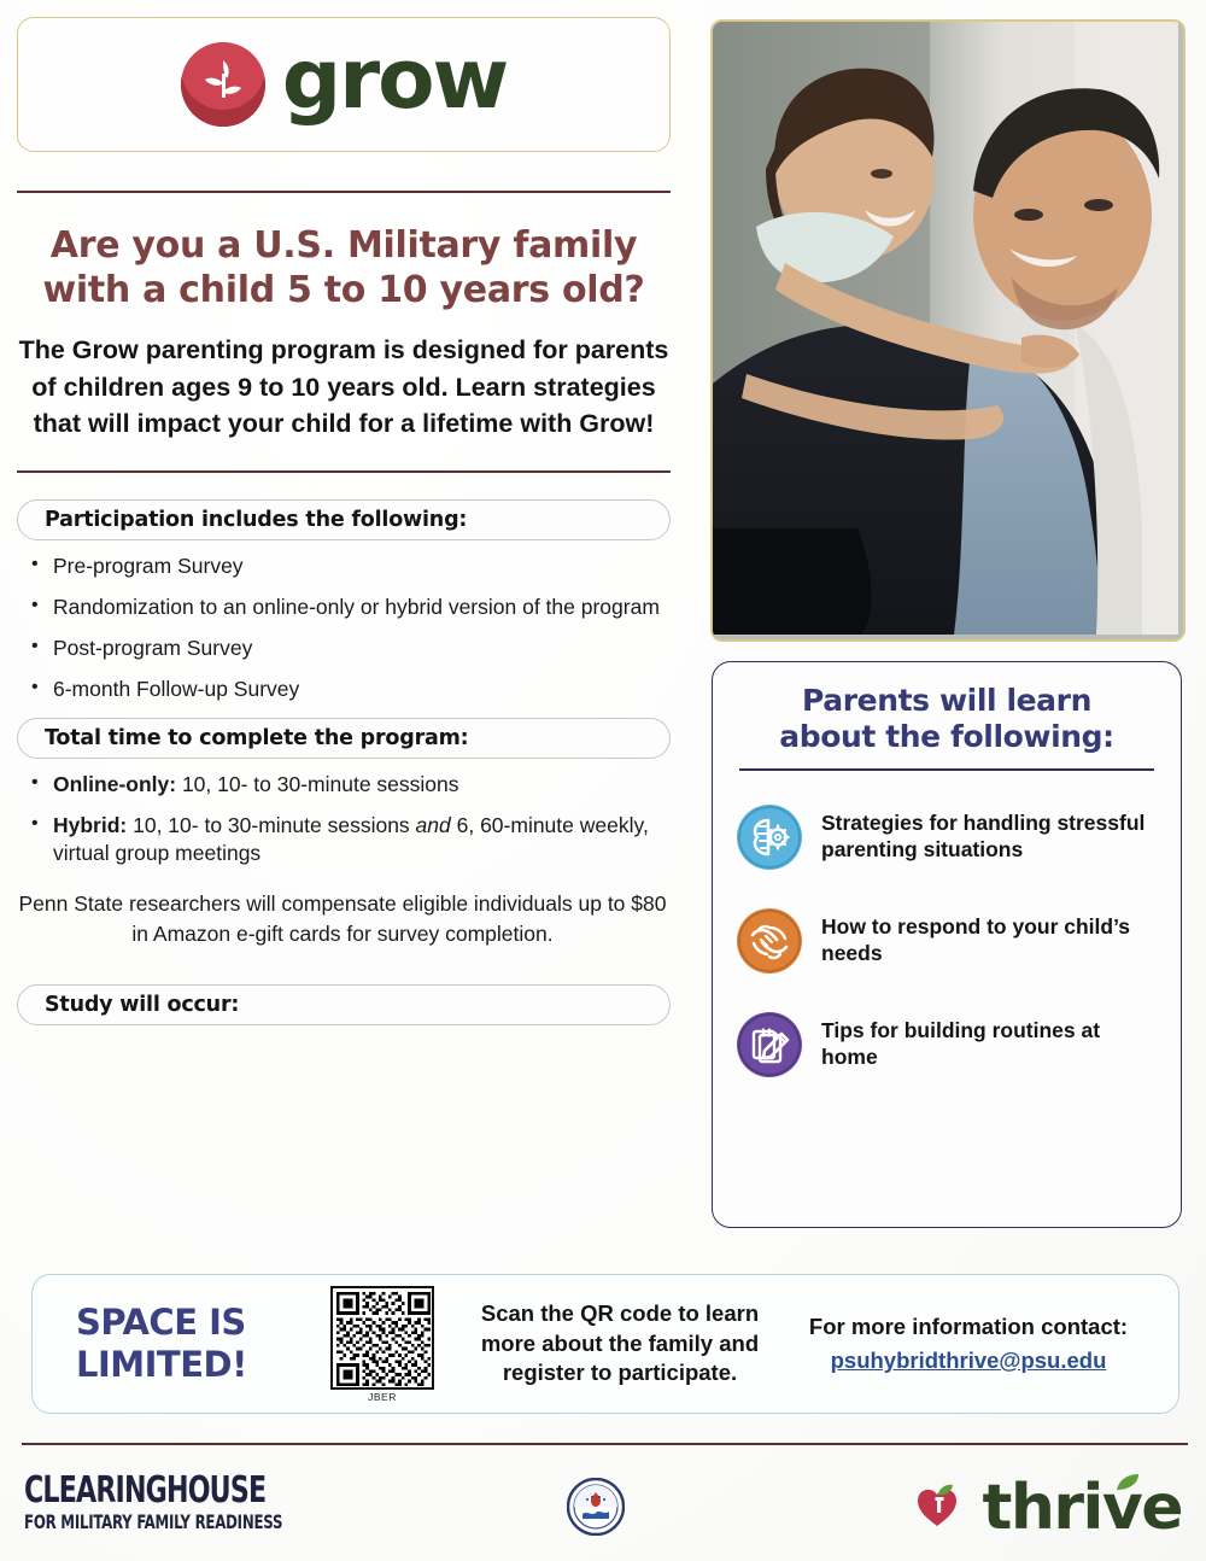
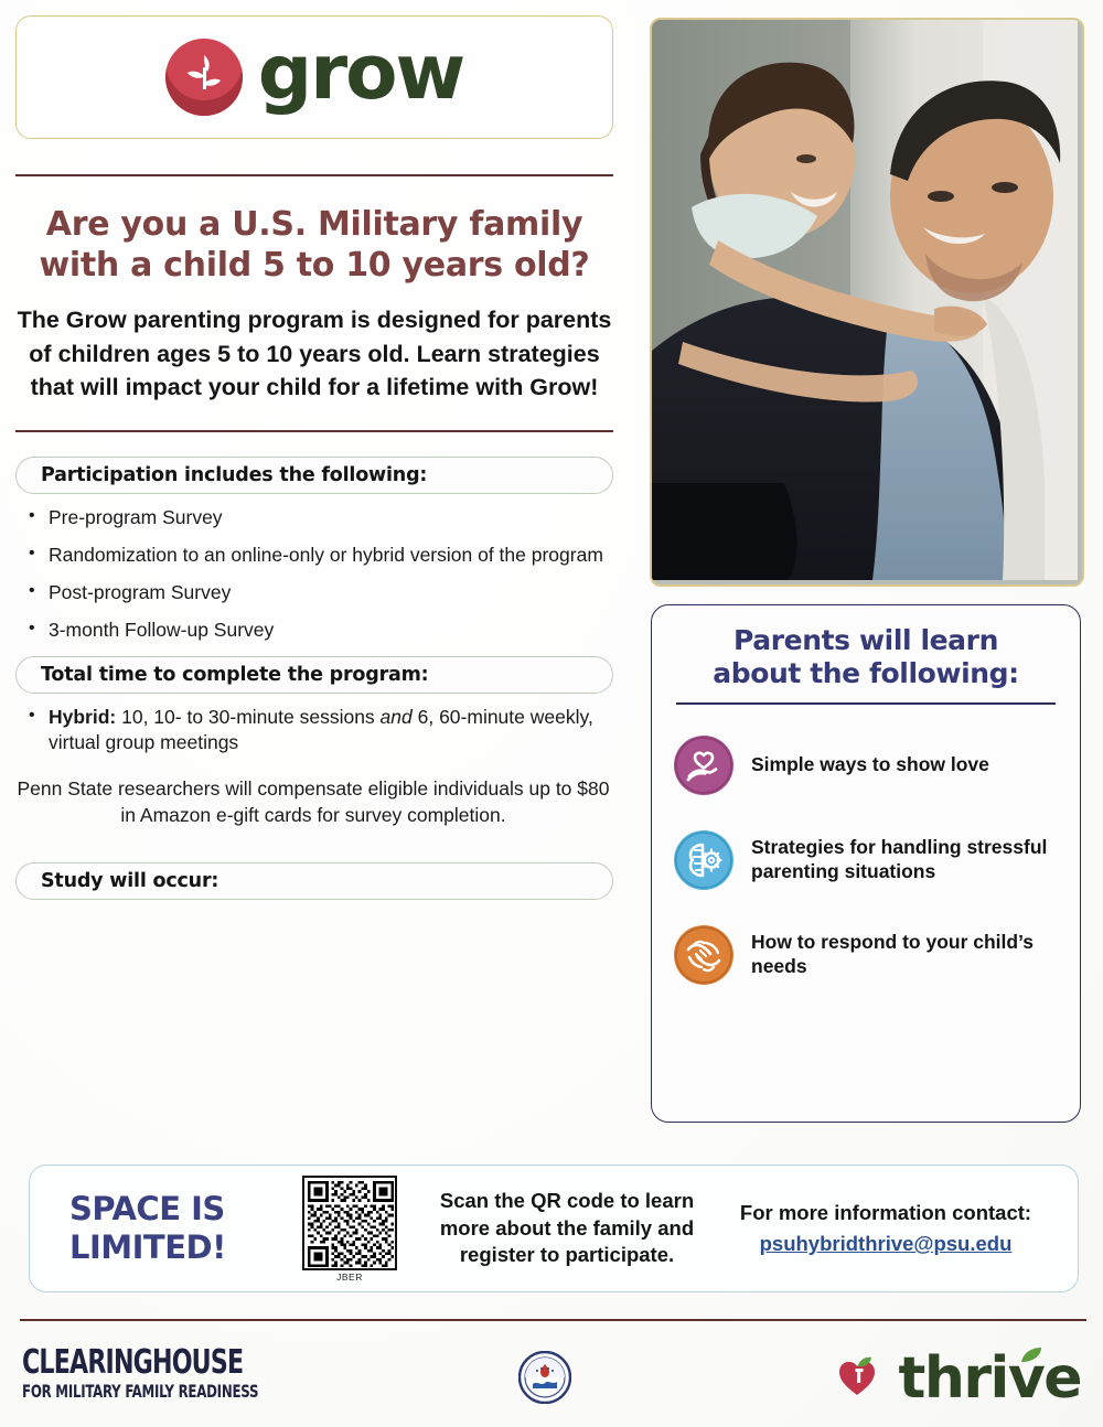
  grow
  Are you a U.S. Military family with a child 5 to 10 years old?
- The Grow parenting program is designed for parents of children ages 9 to 10 years old. Learn strategies that will impact your child for a lifetime with Grow!
+ The Grow parenting program is designed for parents of children ages 5 to 10 years old. Learn strategies that will impact your child for a lifetime with Grow!
  Participation includes the following:
  Pre-program Survey
  Randomization to an online-only or hybrid version of the program
  Post-program Survey
- 6-month Follow-up Survey
+ 3-month Follow-up Survey
  Total time to complete the program:
- Online-only: 10, 10- to 30-minute sessions
  Hybrid: 10, 10- to 30-minute sessions and 6, 60-minute weekly, virtual group meetings
  Penn State researchers will compensate eligible individuals up to $80 in Amazon e-gift cards for survey completion.
  Study will occur:
  Parents will learn
  about the following:
+ Simple ways to show love
  Strategies for handling stressful parenting situations
  How to respond to your child’s needs
- Tips for building routines at home
  SPACE IS
  LIMITED!
  JBER
  Scan the QR code to learn more about the family and register to participate.
  For more information contact:
  psuhybridthrive@psu.edu
  CLEARINGHOUSE
  FOR MILITARY FAMILY READINESS
  thrive
